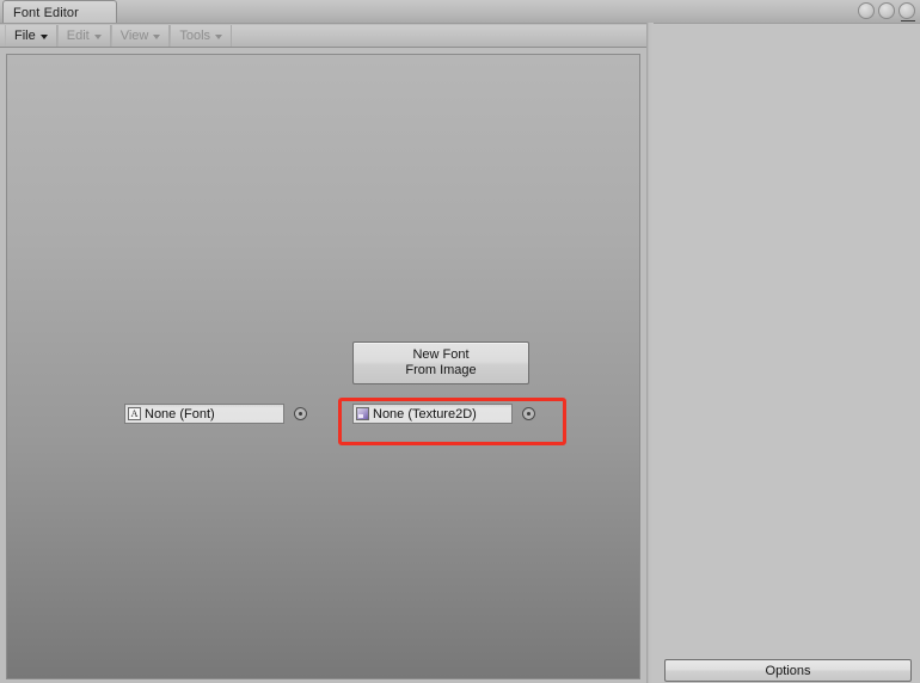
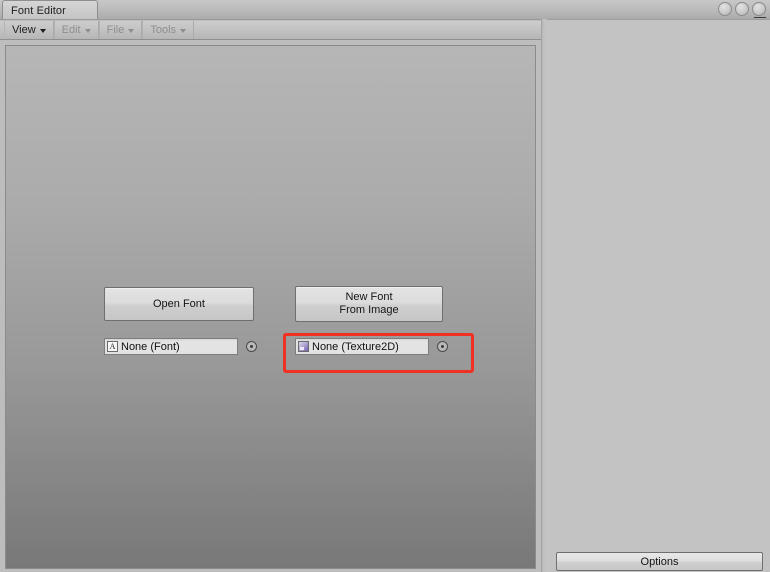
  Font Editor
- File
+ View
  Edit
- View
+ File
  Tools
+ Open Font
  New Font
  From Image
  A
  None (Font)
  None (Texture2D)
  Options
